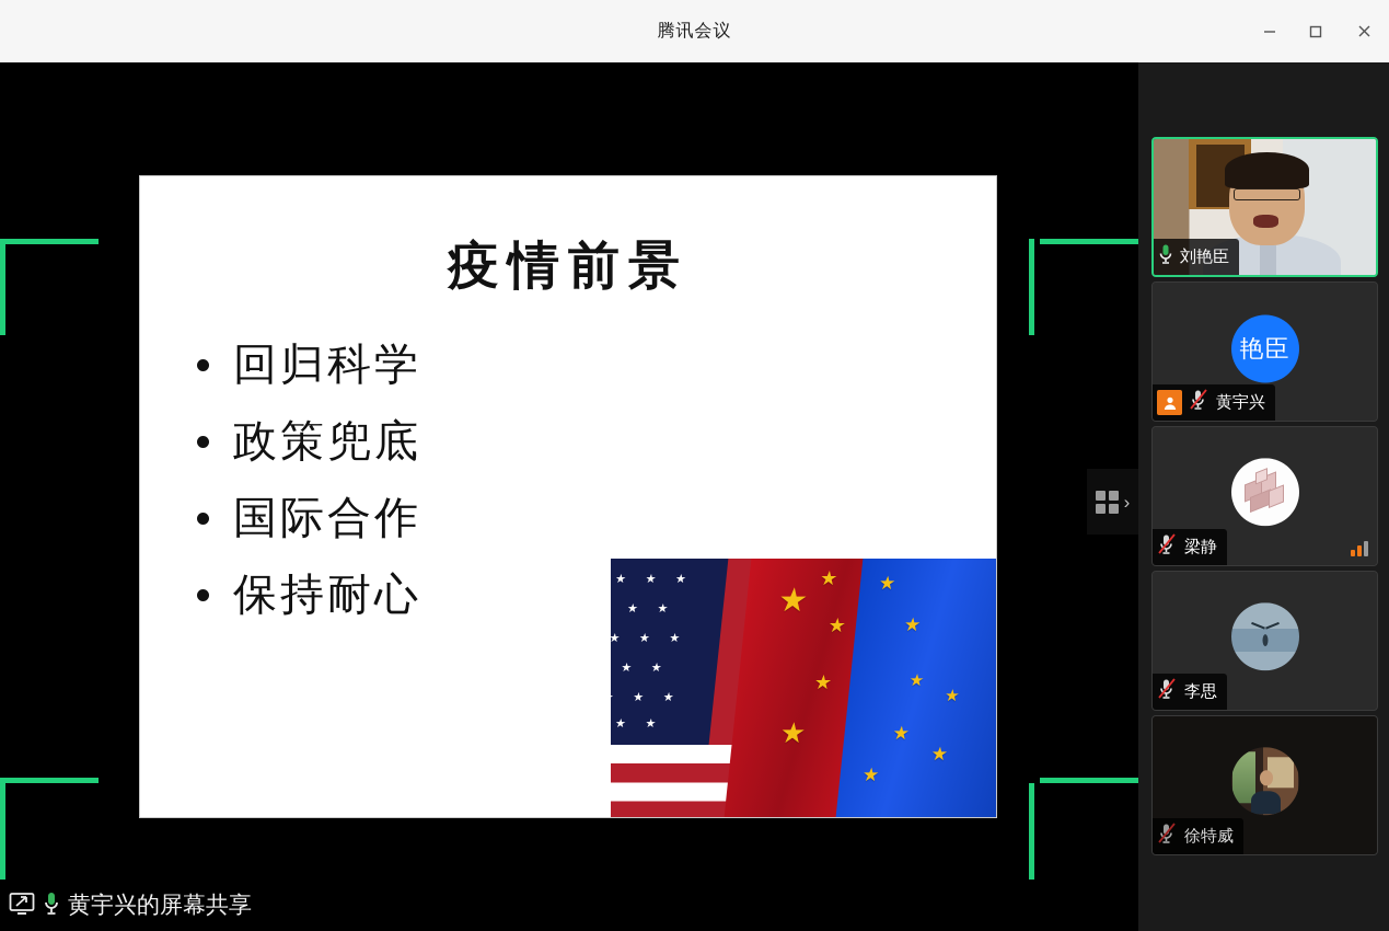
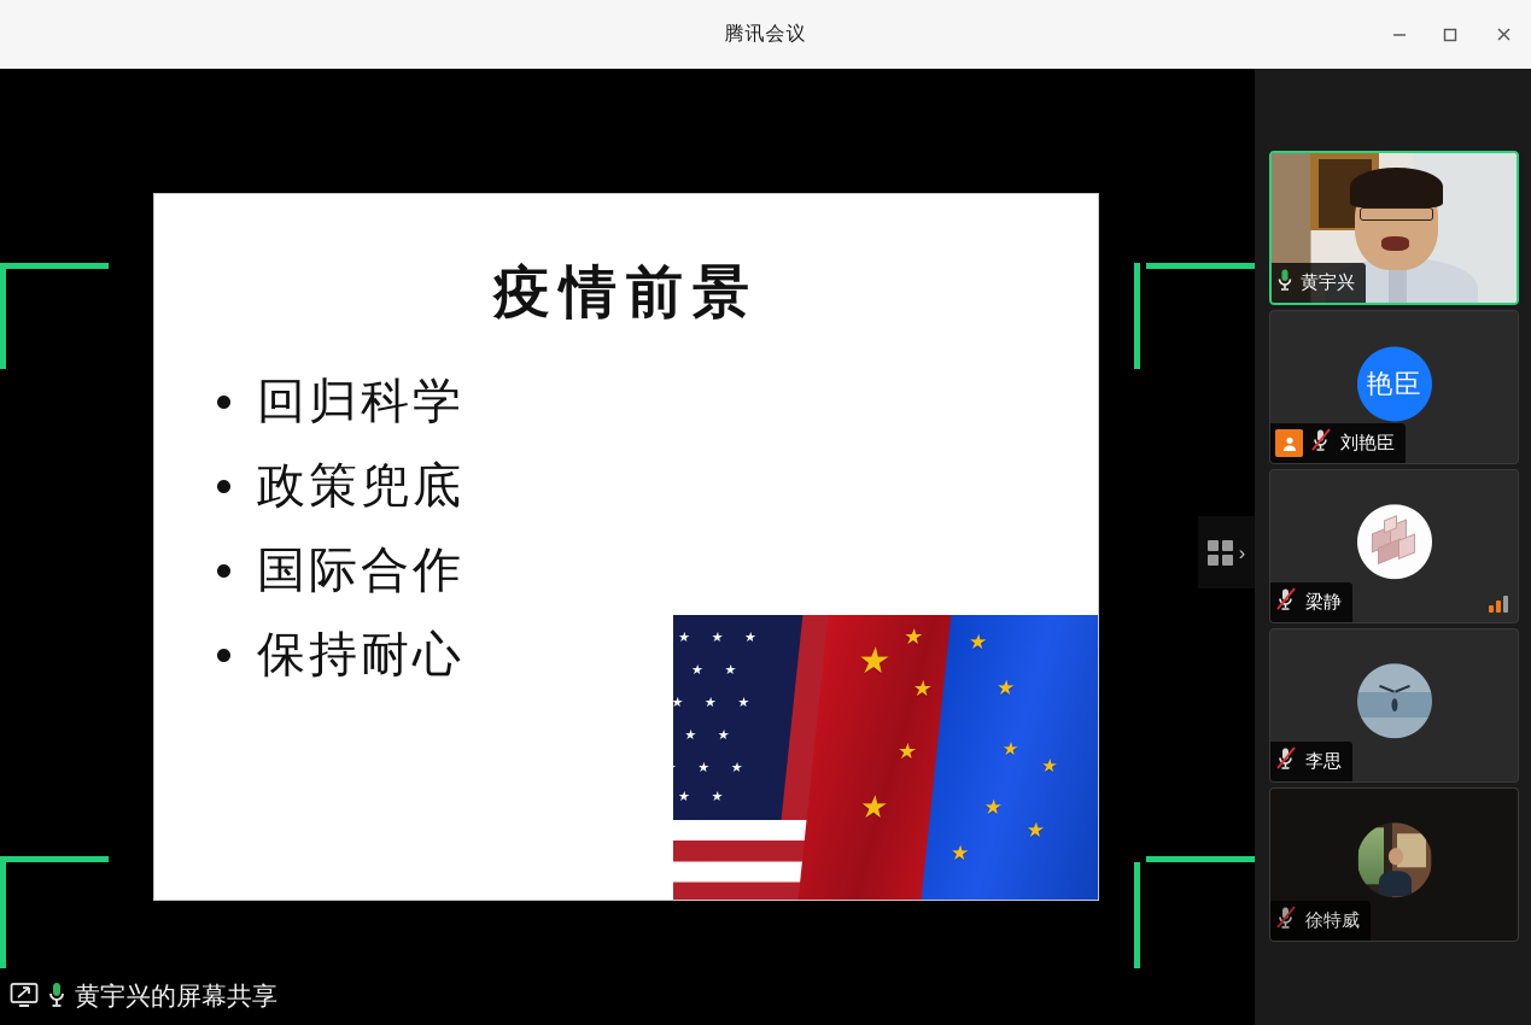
  腾讯会议
  疫情前景
  回归科学
  政策兜底
  国际合作
  保持耐心
  ›
  黄宇兴的屏幕共享
- 刘艳臣
+ 黄宇兴
  艳臣
- 黄宇兴
+ 刘艳臣
  梁静
  李思
  徐特威
